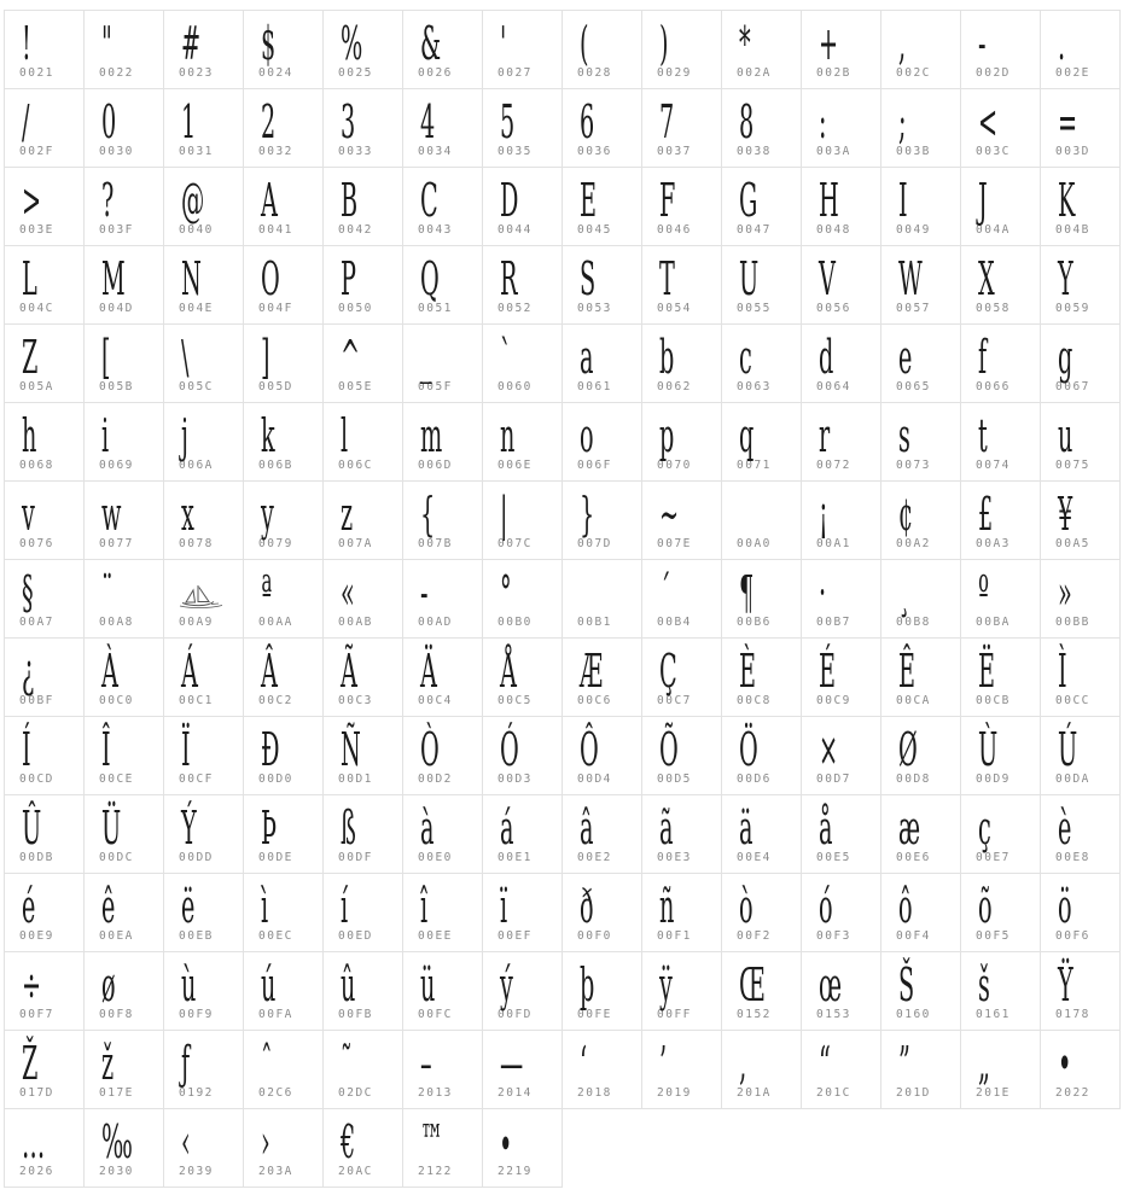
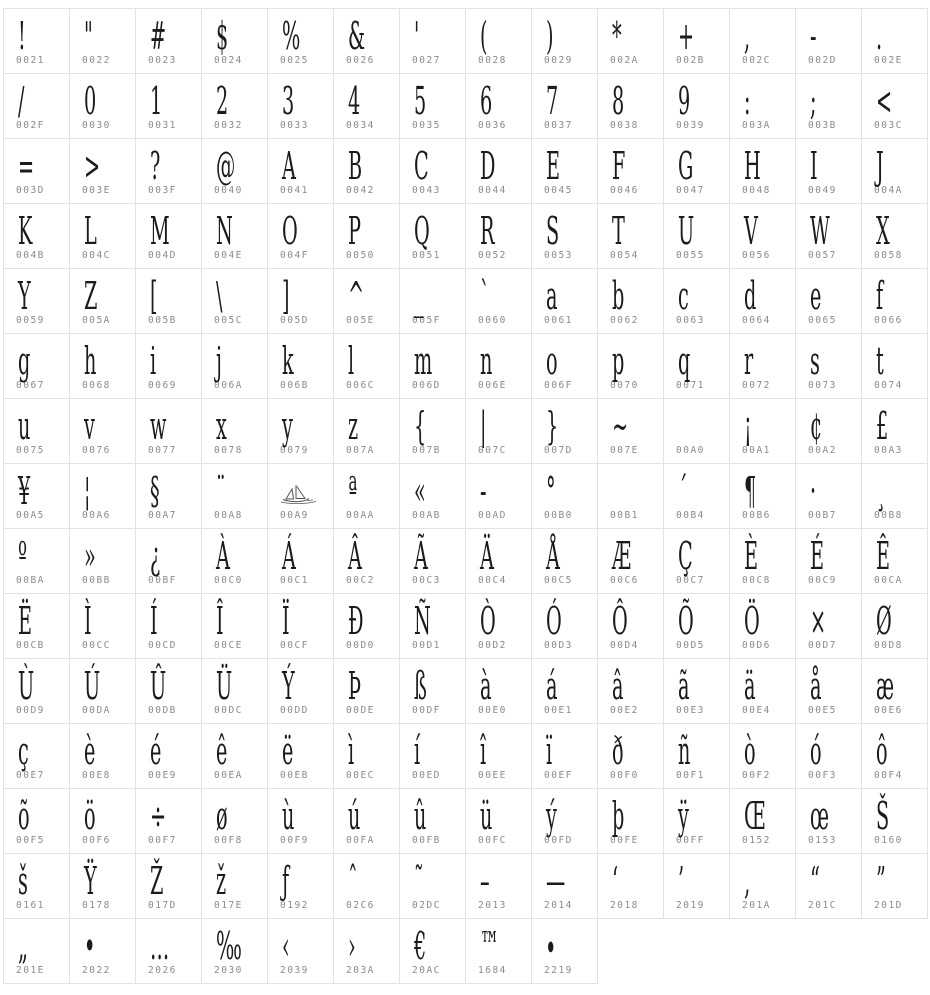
  !
  0021
  "
  0022
  #
  0023
  $
  0024
  %
  0025
  &
  0026
  '
  0027
  (
  0028
  )
  0029
  *
  002A
  +
  002B
  ,
  002C
  -
  002D
  .
  002E
  /
  002F
  0
  0030
  1
  0031
  2
  0032
  3
  0033
  4
  0034
  5
  0035
  6
  0036
  7
  0037
  8
  0038
+ 9
+ 0039
  :
  003A
  ;
  003B
  <
  003C
  =
  003D
  >
  003E
  ?
  003F
  @
  0040
  A
  0041
  B
  0042
  C
  0043
  D
  0044
  E
  0045
  F
  0046
  G
  0047
  H
  0048
  I
  0049
  J
  004A
  K
  004B
  L
  004C
  M
  004D
  N
  004E
  O
  004F
  P
  0050
  Q
  0051
  R
  0052
  S
  0053
  T
  0054
  U
  0055
  V
  0056
  W
  0057
  X
  0058
  Y
  0059
  Z
  005A
  [
  005B
  \
  005C
  ]
  005D
  ^
  005E
  _
  005F
  `
  0060
  a
  0061
  b
  0062
  c
  0063
  d
  0064
  e
  0065
  f
  0066
  g
  0067
  h
  0068
  i
  0069
  j
  006A
  k
  006B
  l
  006C
  m
  006D
  n
  006E
  o
  006F
  p
  0070
  q
  0071
  r
  0072
  s
  0073
  t
  0074
  u
  0075
  v
  0076
  w
  0077
  x
  0078
  y
  0079
  z
  007A
  {
  007B
  |
  007C
  }
  007D
  ~
  007E
  00A0
  ¡
  00A1
  ¢
  00A2
  £
  00A3
  ¥
  00A5
+ ¦
+ 00A6
  §
  00A7
  ¨
  00A8
  00A9
  ª
  00AA
  «
  00AB
  -
  00AD
  °
  00B0
  00B1
  ´
  00B4
  ¶
  00B6
  ·
  00B7
  ¸
  00B8
  º
  00BA
  »
  00BB
  ¿
  00BF
  À
  00C0
  Á
  00C1
  Â
  00C2
  Ã
  00C3
  Ä
  00C4
  Å
  00C5
  Æ
  00C6
  Ç
  00C7
  È
  00C8
  É
  00C9
  Ê
  00CA
  Ë
  00CB
  Ì
  00CC
  Í
  00CD
  Î
  00CE
  Ï
  00CF
  Ð
  00D0
  Ñ
  00D1
  Ò
  00D2
  Ó
  00D3
  Ô
  00D4
  Õ
  00D5
  Ö
  00D6
  ×
  00D7
  Ø
  00D8
  Ù
  00D9
  Ú
  00DA
  Û
  00DB
  Ü
  00DC
  Ý
  00DD
  Þ
  00DE
  ß
  00DF
  à
  00E0
  á
  00E1
  â
  00E2
  ã
  00E3
  ä
  00E4
  å
  00E5
  æ
  00E6
  ç
  00E7
  è
  00E8
  é
  00E9
  ê
  00EA
  ë
  00EB
  ì
  00EC
  í
  00ED
  î
  00EE
  ï
  00EF
  ð
  00F0
  ñ
  00F1
  ò
  00F2
  ó
  00F3
  ô
  00F4
  õ
  00F5
  ö
  00F6
  ÷
  00F7
  ø
  00F8
  ù
  00F9
  ú
  00FA
  û
  00FB
  ü
  00FC
  ý
  00FD
  þ
  00FE
  ÿ
  00FF
  Œ
  0152
  œ
  0153
  Š
  0160
  š
  0161
  Ÿ
  0178
  Ž
  017D
  ž
  017E
  ƒ
  0192
  ˆ
  02C6
  ˜
  02DC
  –
  2013
  —
  2014
  ‘
  2018
  ’
  2019
  ‚
  201A
  “
  201C
  ”
  201D
  „
  201E
  •
  2022
  …
  2026
  ‰
  2030
  ‹
  2039
  ›
  203A
  €
  20AC
  ™
- 2122
+ 1684
  ∙
  2219
